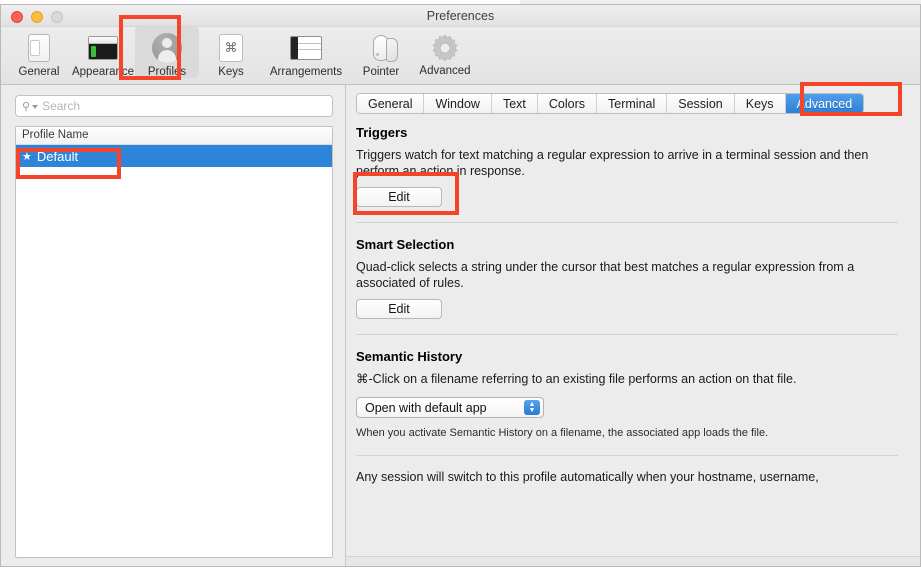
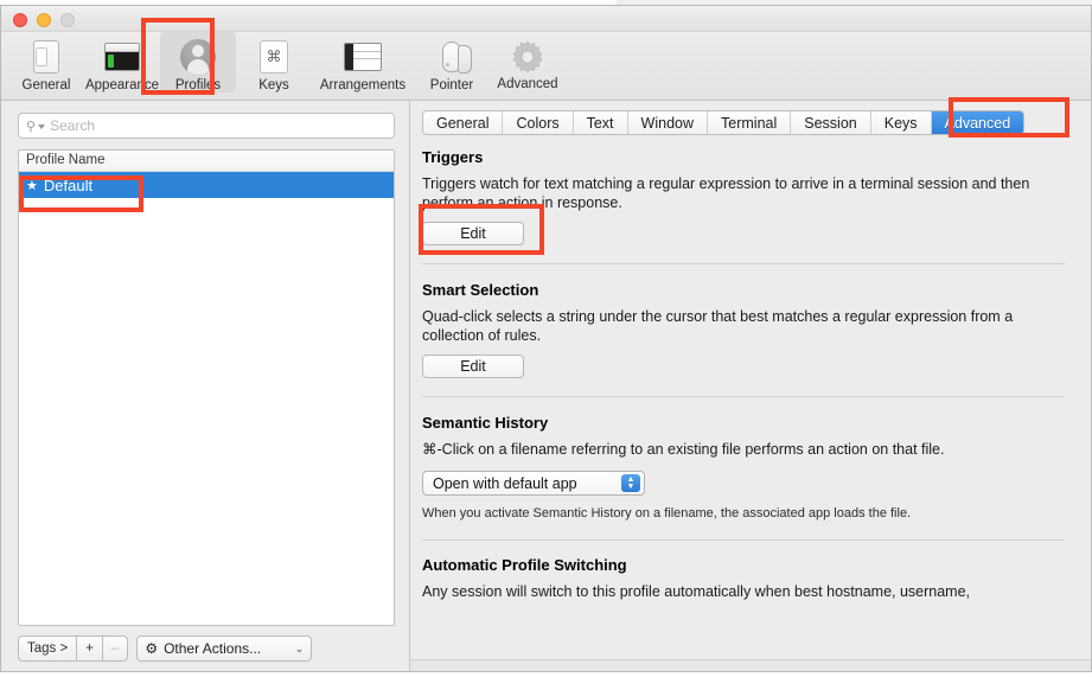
- Preferences
  General
  Appearance
  Profiles
  ⌘
  Keys
  Arrangements
  Pointer
  Advanced
  ⚲
  Search
  Profile Name
  ★
  Default
+ Tags >
+ +
+ –
+ ⚙
+ Other Actions...
+ ⌄
  General
- Window
+ Colors
  Text
- Colors
+ Window
  Terminal
  Session
  Keys
  Advanced
  Triggers
  Triggers watch for text matching a regular expression to arrive in a terminal session and then perform an action in response.
  Edit
  Smart Selection
- Quad-click selects a string under the cursor that best matches a regular expression from a associated of rules.
+ Quad-click selects a string under the cursor that best matches a regular expression from a collection of rules.
  Edit
  Semantic History
  ⌘-Click on a filename referring to an existing file performs an action on that file.
  Open with default app
  When you activate Semantic History on a filename, the associated app loads the file.
+ Automatic Profile Switching
- Any session will switch to this profile automatically when your hostname, username,
+ Any session will switch to this profile automatically when best hostname, username,
